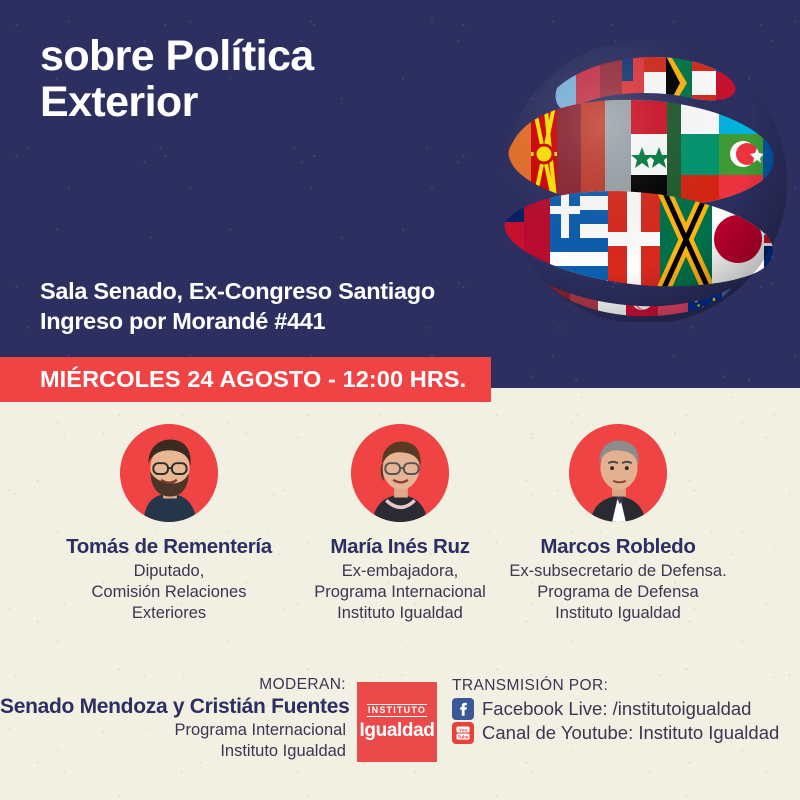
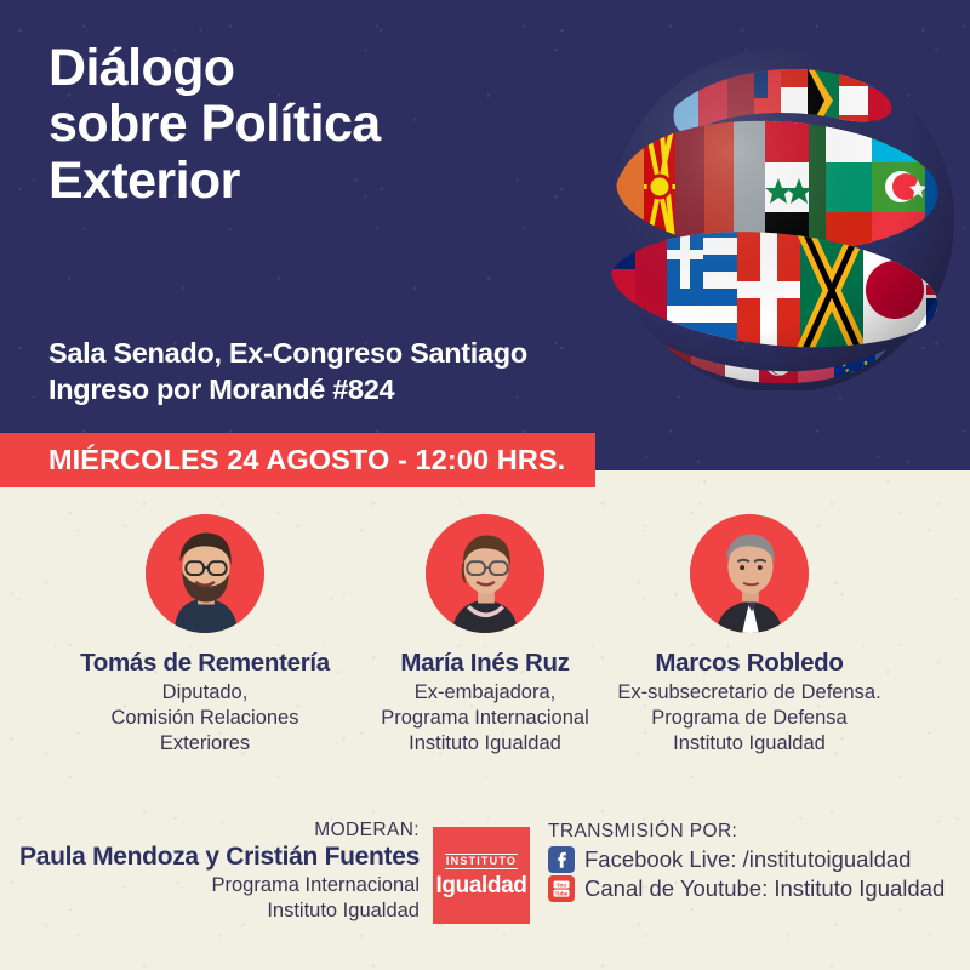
+ Diálogo
  sobre Política
  Exterior
  Sala Senado, Ex-Congreso Santiago
- Ingreso por Morandé #441
+ Ingreso por Morandé #824
  MIÉRCOLES 24 AGOSTO - 12:00 HRS.
  Tomás de Rementería
  Diputado,
  Comisión Relaciones
  Exteriores
  María Inés Ruz
  Ex-embajadora,
  Programa Internacional
  Instituto Igualdad
  Marcos Robledo
  Ex-subsecretario de Defensa.
  Programa de Defensa
  Instituto Igualdad
  MODERAN:
- Senado Mendoza y Cristián Fuentes
+ Paula Mendoza y Cristián Fuentes
  Programa Internacional
  Instituto Igualdad
  INSTITUTO
  Igualdad
  TRANSMISIÓN POR:
  Facebook Live: /institutoigualdad
  Canal de Youtube: Instituto Igualdad
